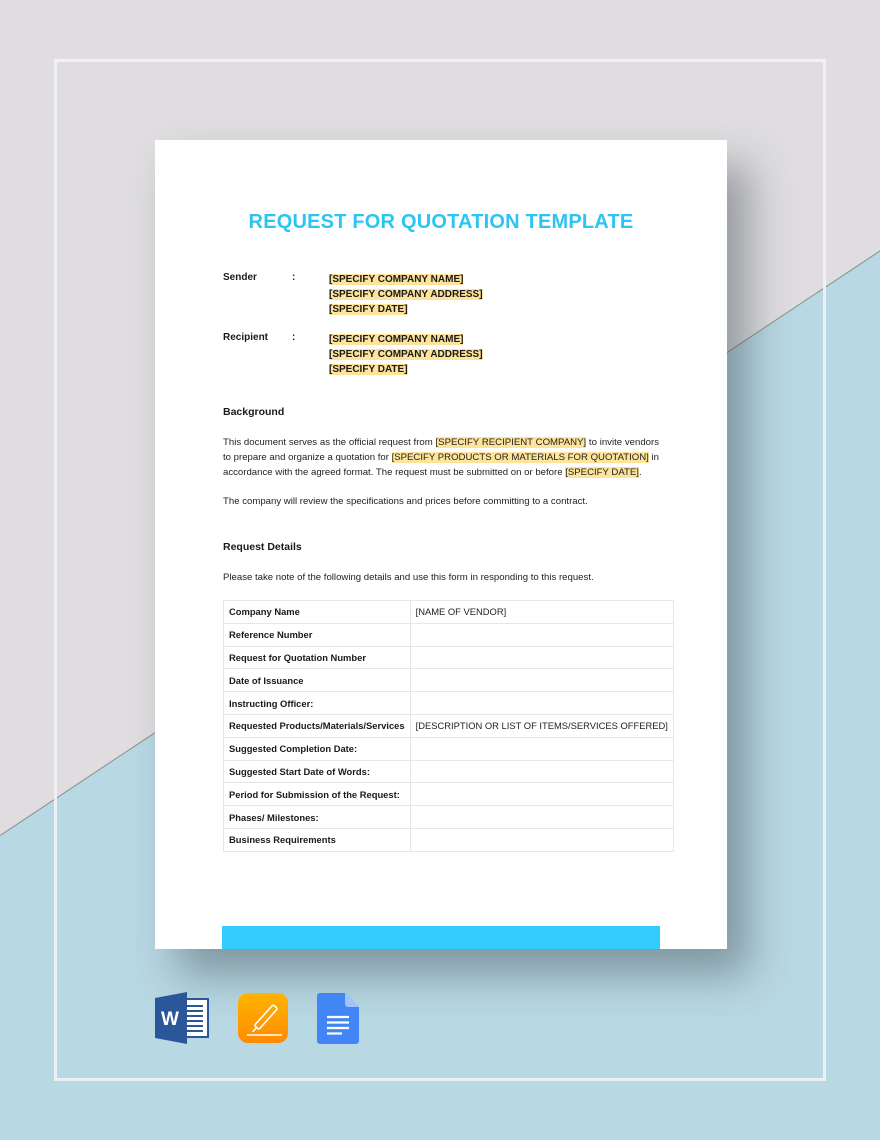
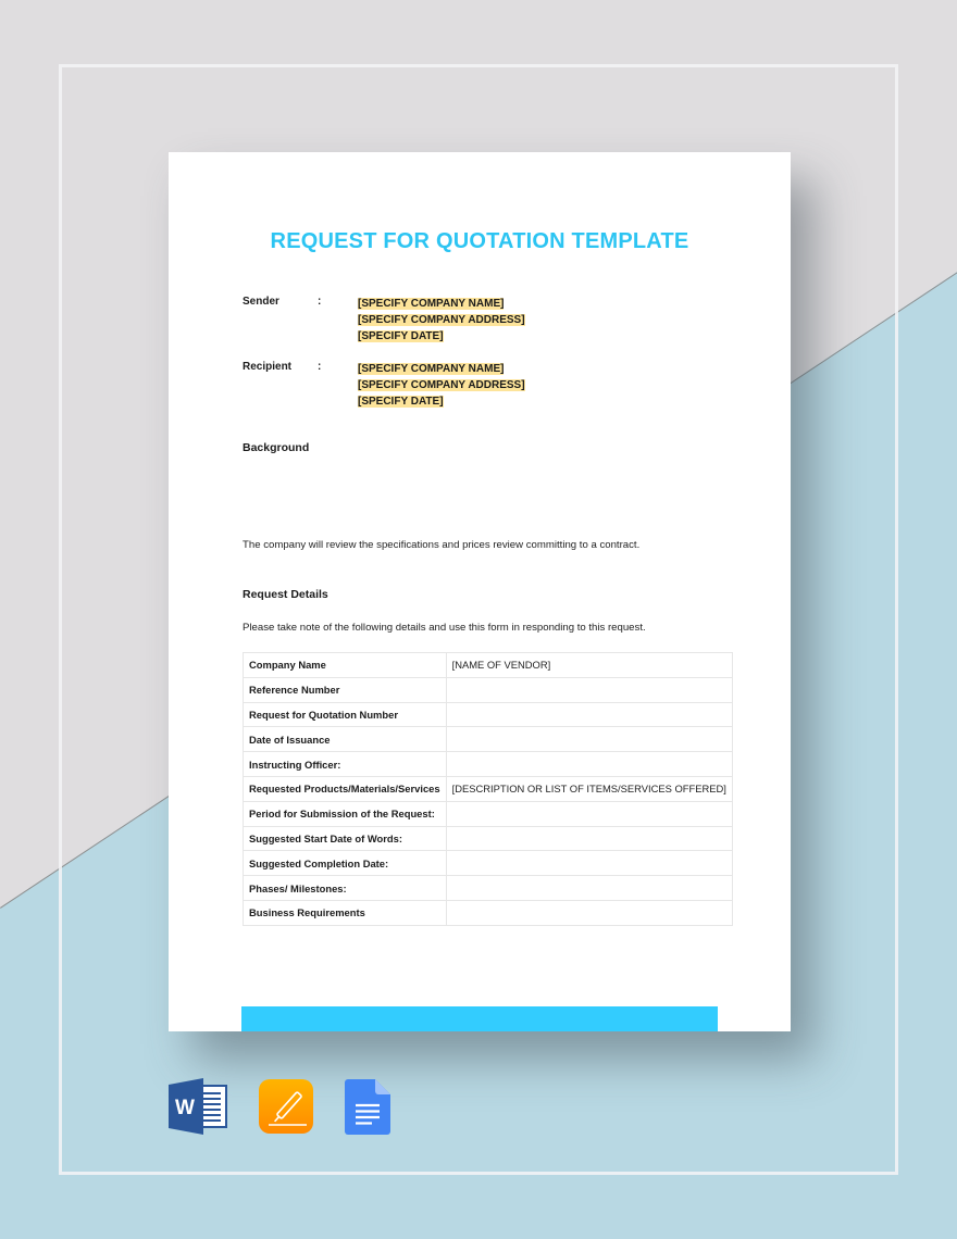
  REQUEST FOR QUOTATION TEMPLATE
  Sender
  :
  [SPECIFY COMPANY NAME]
  [SPECIFY COMPANY ADDRESS]
  [SPECIFY DATE]
  Recipient
  :
  [SPECIFY COMPANY NAME]
  [SPECIFY COMPANY ADDRESS]
  [SPECIFY DATE]
  Background
- This document serves as the official request from [SPECIFY RECIPIENT COMPANY] to invite vendors to prepare and organize a quotation for [SPECIFY PRODUCTS OR MATERIALS FOR QUOTATION] in accordance with the agreed format. The request must be submitted on or before [SPECIFY DATE].
- The company will review the specifications and prices before committing to a contract.
+ The company will review the specifications and prices review committing to a contract.
  Request Details
  Please take note of the following details and use this form in responding to this request.
  Company Name	[NAME OF VENDOR]
  Reference Number
  Request for Quotation Number
  Date of Issuance
  Instructing Officer:
  Requested Products/Materials/Services	[DESCRIPTION OR LIST OF ITEMS/SERVICES OFFERED]
- Suggested Completion Date:
+ Period for Submission of the Request:
  Suggested Start Date of Words:
- Period for Submission of the Request:
+ Suggested Completion Date:
  Phases/ Milestones:
  Business Requirements
  W
